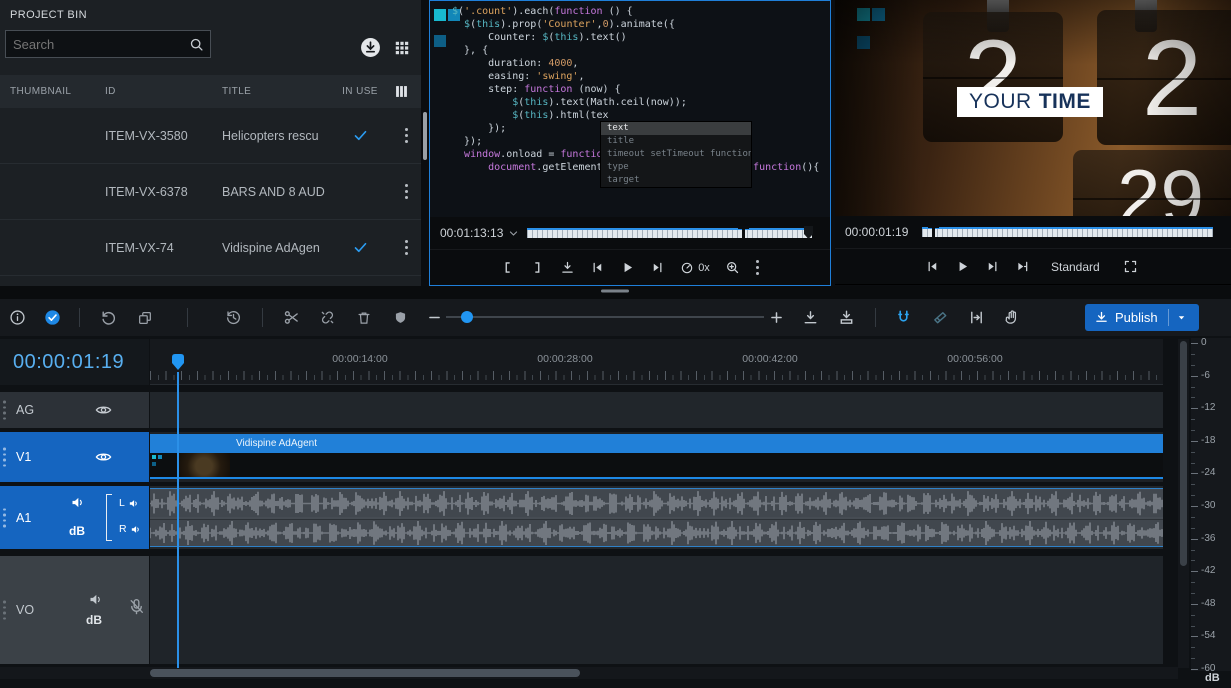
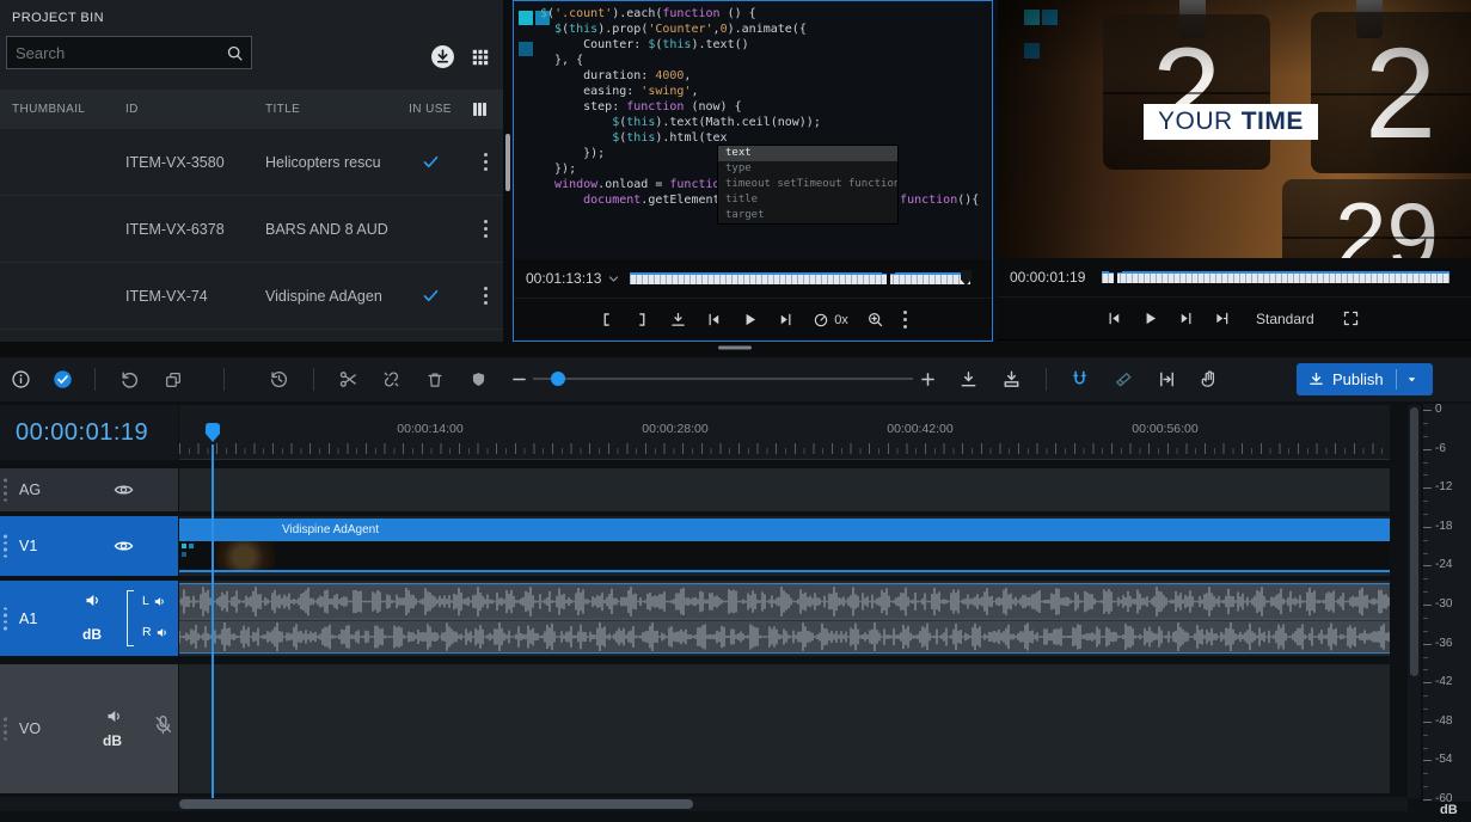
  PROJECT BIN
  Search
  THUMBNAIL
  ID
  TITLE
  IN USE
  ITEM-VX-3580
  Helicopters rescu
  ITEM-VX-6378
  BARS AND 8 AUD
  ITEM-VX-74
  Vidispine AdAgen
  $('.count').each(function () {
  $(this).prop('Counter',0).animate({
  Counter: $(this).text()
  }, {
  duration: 4000,
  easing: 'swing',
  step: function (now) {
  $(this).text(Math.ceil(now));
  $(this).html(tex
  });
  });
  window.onload = functi
  text
- title
+ type
  timeout setTimeout function
- type
+ title
  target
  00:01:13:13
  0x
  YOUR
  TIME
  00:00:01:19
  Standard
  Publish
  00:00:01:19
  00:00:14:00
  00:00:28:00
  00:00:42:00
  00:00:56:00
  AG
  V1
  Vidispine AdAgent
  A1
  dB
  L
  R
  VO
  dB
  0
  -6
  -12
  -18
  -24
  -30
  -36
  -42
  -48
  -54
  -60
  dB
